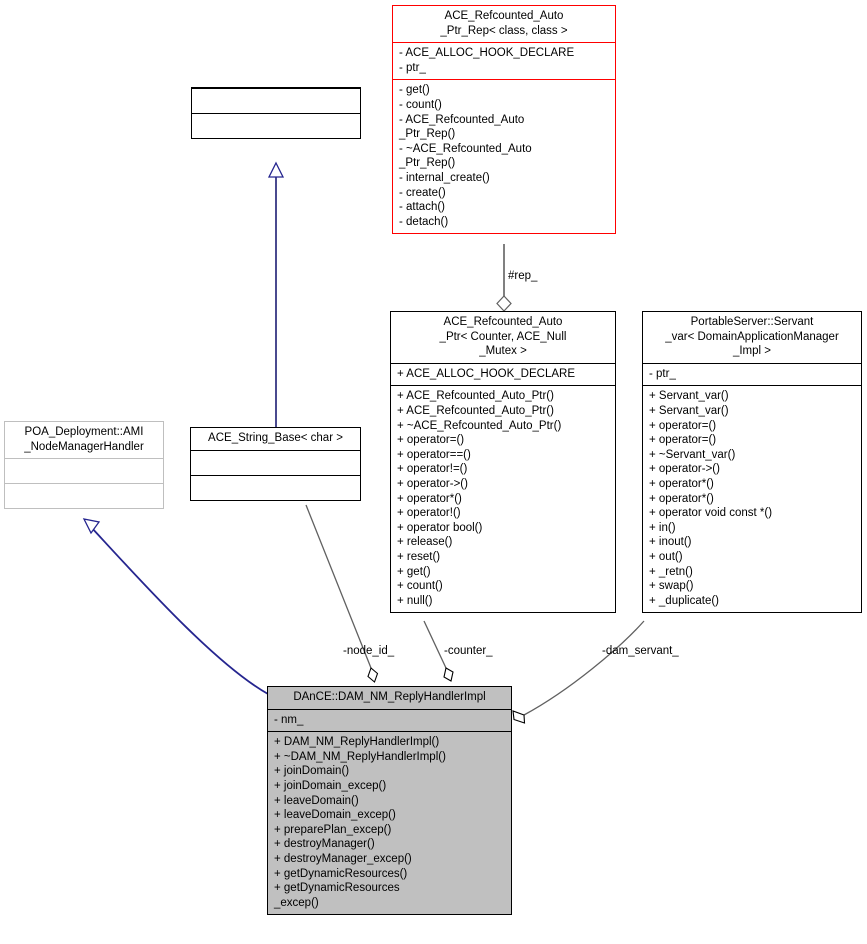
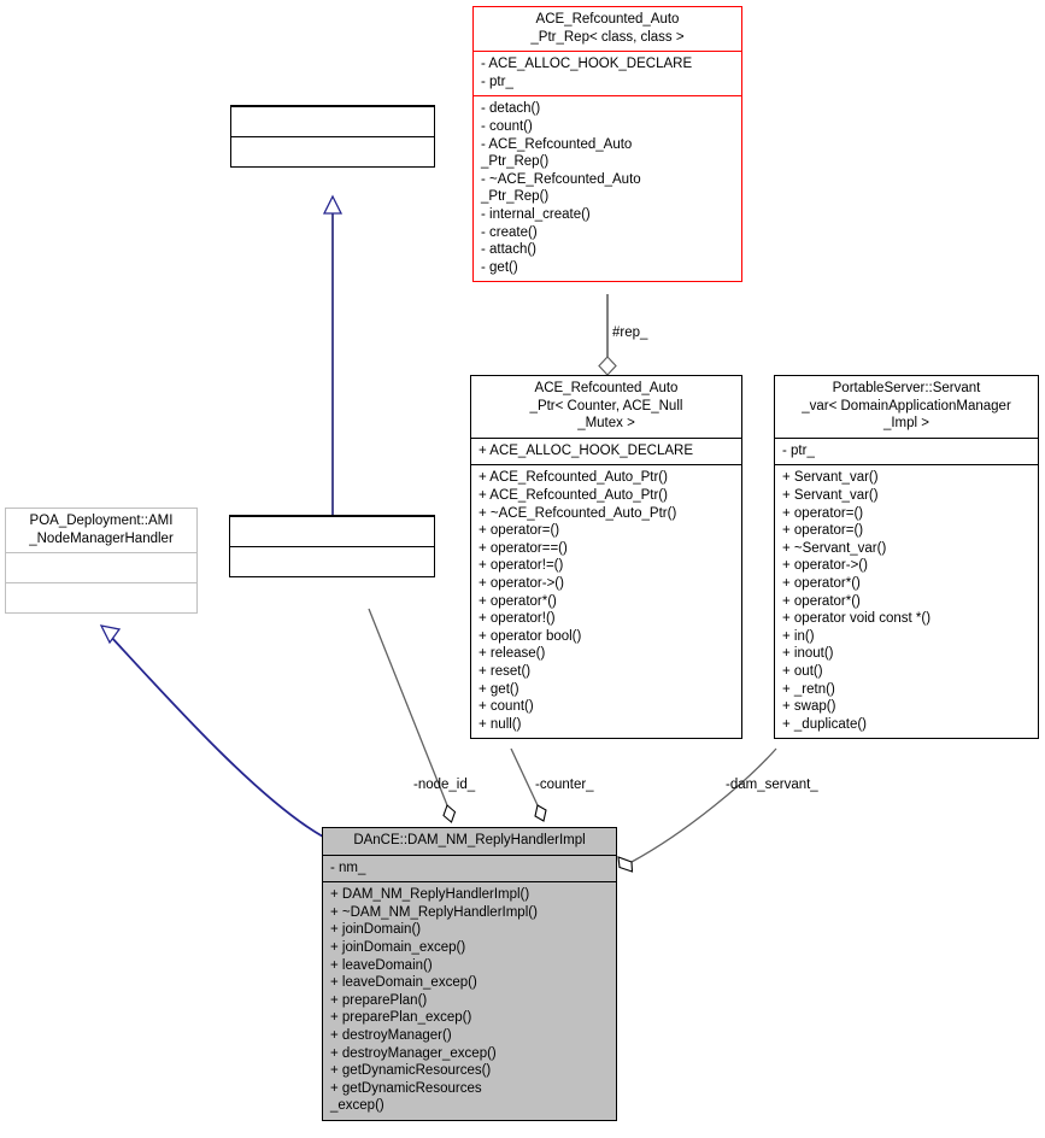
  ACE_Refcounted_Auto
  _Ptr_Rep< class, class >
  - ACE_ALLOC_HOOK_DECLARE
  - ptr_
- - get()
+ - detach()
  - count()
  - ACE_Refcounted_Auto
  _Ptr_Rep()
  - ~ACE_Refcounted_Auto
  _Ptr_Rep()
  - internal_create()
  - create()
  - attach()
- - detach()
+ - get()
  ACE_Refcounted_Auto
  _Ptr< Counter, ACE_Null
  _Mutex >
  + ACE_ALLOC_HOOK_DECLARE
  + ACE_Refcounted_Auto_Ptr()
  + ACE_Refcounted_Auto_Ptr()
  + ~ACE_Refcounted_Auto_Ptr()
  + operator=()
  + operator==()
  + operator!=()
  + operator->()
  + operator*()
  + operator!()
  + operator bool()
  + release()
  + reset()
  + get()
  + count()
  + null()
  PortableServer::Servant
  _var< DomainApplicationManager
  _Impl >
  - ptr_
  + Servant_var()
  + Servant_var()
  + operator=()
  + operator=()
  + ~Servant_var()
  + operator->()
  + operator*()
  + operator*()
  + operator void const *()
  + in()
  + inout()
  + out()
  + _retn()
  + swap()
  + _duplicate()
  POA_Deployment::AMI
  _NodeManagerHandler
- ACE_String_Base< char >
  DAnCE::DAM_NM_ReplyHandlerImpl
  - nm_
  + DAM_NM_ReplyHandlerImpl()
  + ~DAM_NM_ReplyHandlerImpl()
  + joinDomain()
  + joinDomain_excep()
  + leaveDomain()
  + leaveDomain_excep()
+ + preparePlan()
  + preparePlan_excep()
  + destroyManager()
  + destroyManager_excep()
  + getDynamicResources()
  + getDynamicResources
  _excep()
  #rep_
  -node_id_
  -counter_
  -dam_servant_
